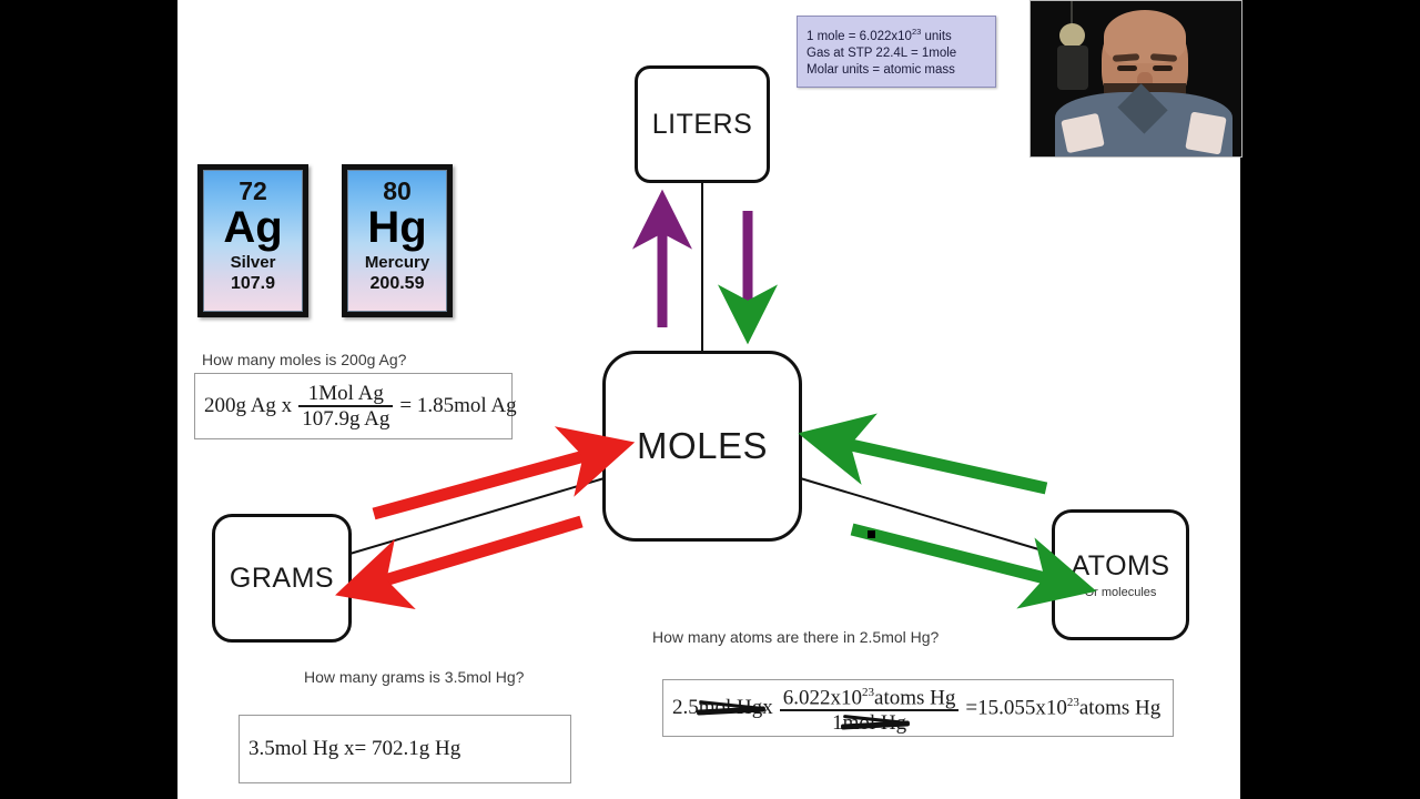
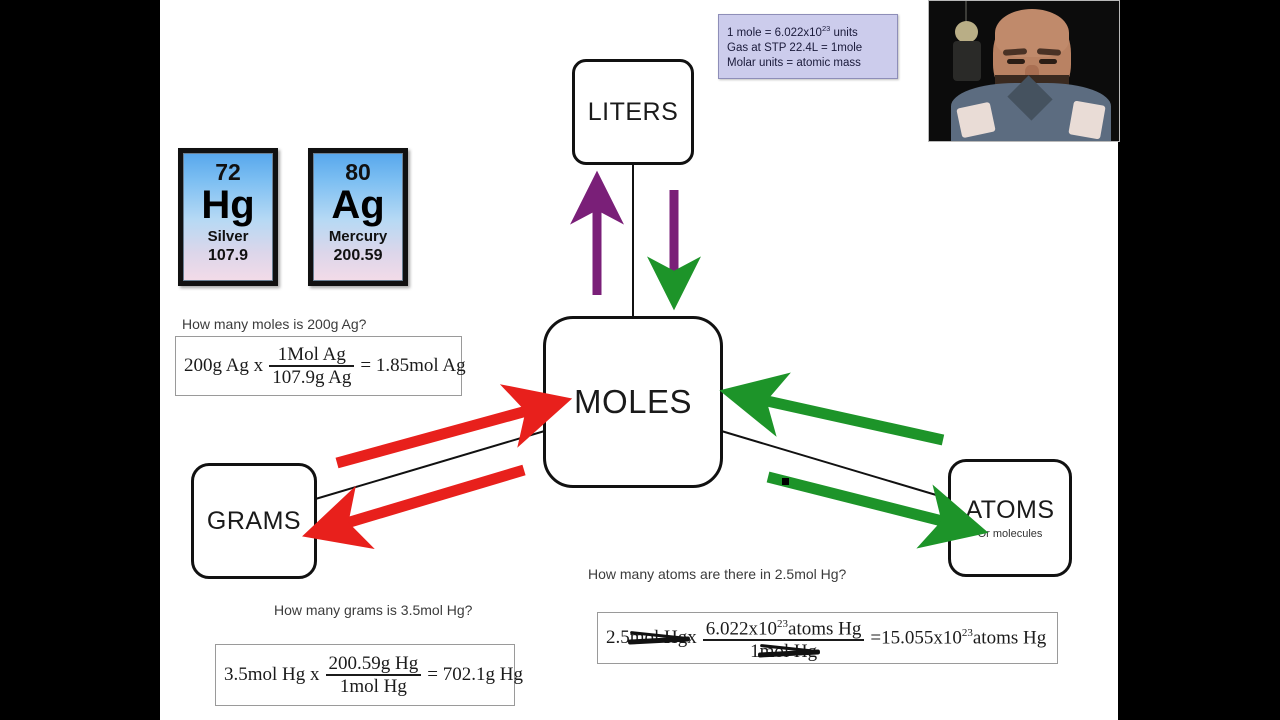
  1 mole = 6.022x1023 units
  Gas at STP 22.4L = 1mole
  Molar units = atomic mass
  72
- Ag
+ Hg
  Silver
  107.9
  80
- Hg
+ Ag
  Mercury
  200.59
  LITERS
  MOLES
  GRAMS
  ATOMS
  Or molecules
  How many moles is 200g Ag?
  200g Ag x
  1Mol Ag
  107.9g Ag
  = 1.85mol Ag
  How many grams is 3.5mol Hg?
  3.5mol Hg x
+ 200.59g Hg
+ 1mol Hg
  = 702.1g Hg
  How many atoms are there in 2.5mol Hg?
  2.5
  x
  6.022x1023atoms Hg
  =15.055x1023atoms Hg
